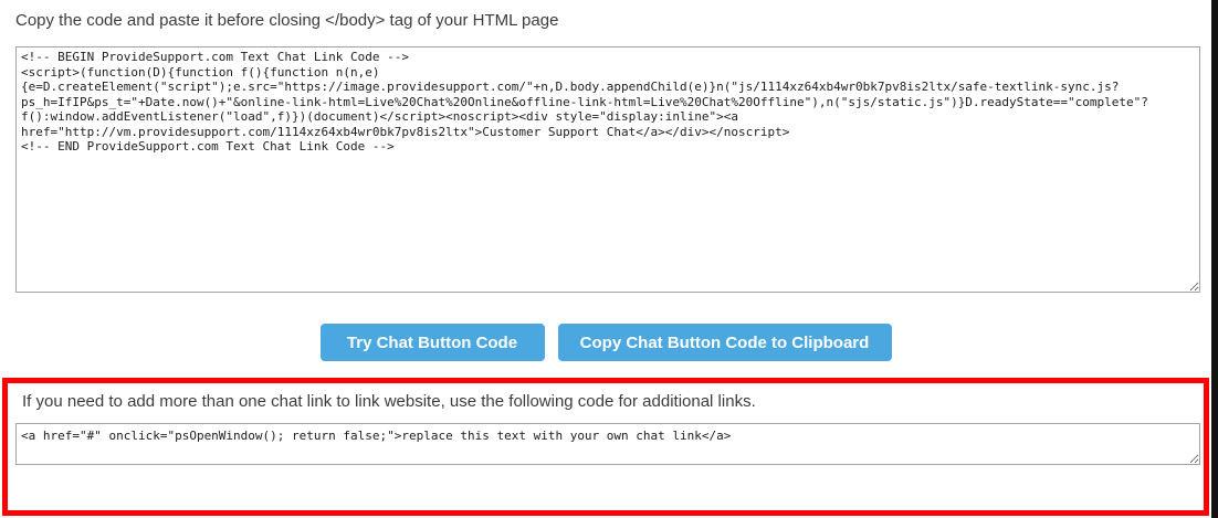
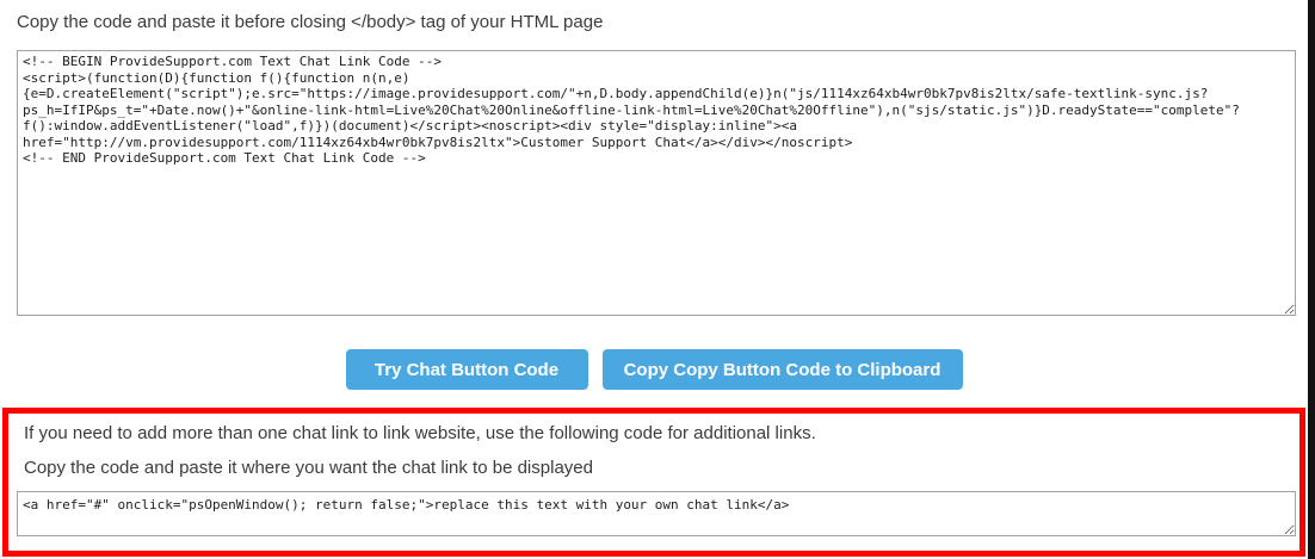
  Copy the code and paste it before closing </body> tag of your HTML page
  <!-- BEGIN ProvideSupport.com Text Chat Link Code -->
  <script>(function(D){function f(){function n(n,e)
  {e=D.createElement("script");e.src="https://image.providesupport.com/"+n,D.body.appendChild(e)}n("js/1114xz64xb4wr0bk7pv8is2ltx/safe-textlink-sync.js?
  ps_h=IfIP&ps_t="+Date.now()+"&online-link-html=Live%20Chat%20Online&offline-link-html=Live%20Chat%20Offline"),n("sjs/static.js")}D.readyState=="complete"?
  f():window.addEventListener("load",f)})(document)</script><noscript><div style="display:inline"><a
  href="http://vm.providesupport.com/1114xz64xb4wr0bk7pv8is2ltx">Customer Support Chat</a></div></noscript>
  <!-- END ProvideSupport.com Text Chat Link Code -->
  Try Chat Button Code
- Copy Chat Button Code to Clipboard
+ Copy Copy Button Code to Clipboard
  If you need to add more than one chat link to link website, use the following code for additional links.
+ Copy the code and paste it where you want the chat link to be displayed
  <a href="#" onclick="psOpenWindow(); return false;">replace this text with your own chat link</a>
